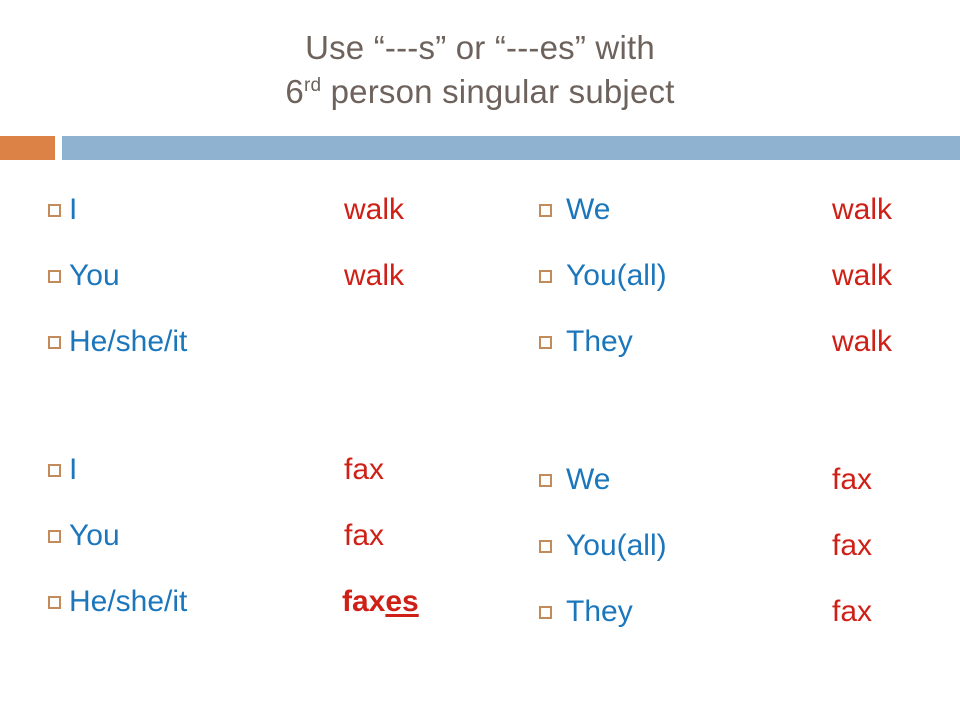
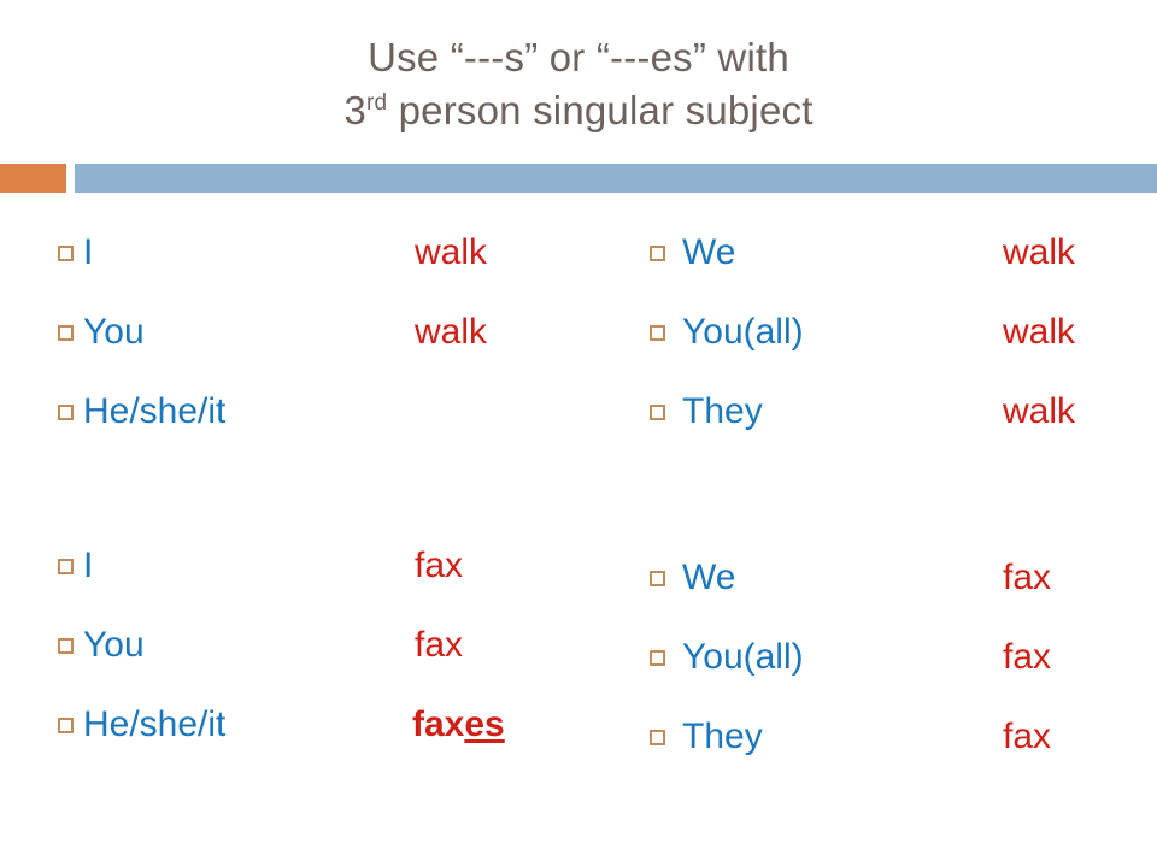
  Use “---s” or “---es” with
- 6rd person singular subject
+ 3rd person singular subject
  I
  walk
  You
  walk
  He/she/it
  We
  walk
  You(all)
  walk
  They
  walk
  I
  fax
  You
  fax
  He/she/it
  faxes
  We
  fax
  You(all)
  fax
  They
  fax
